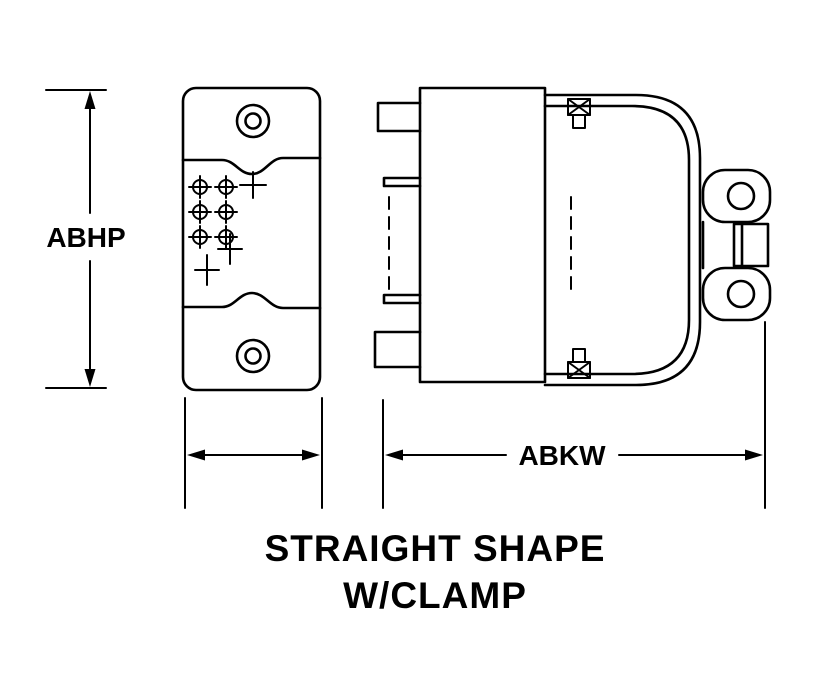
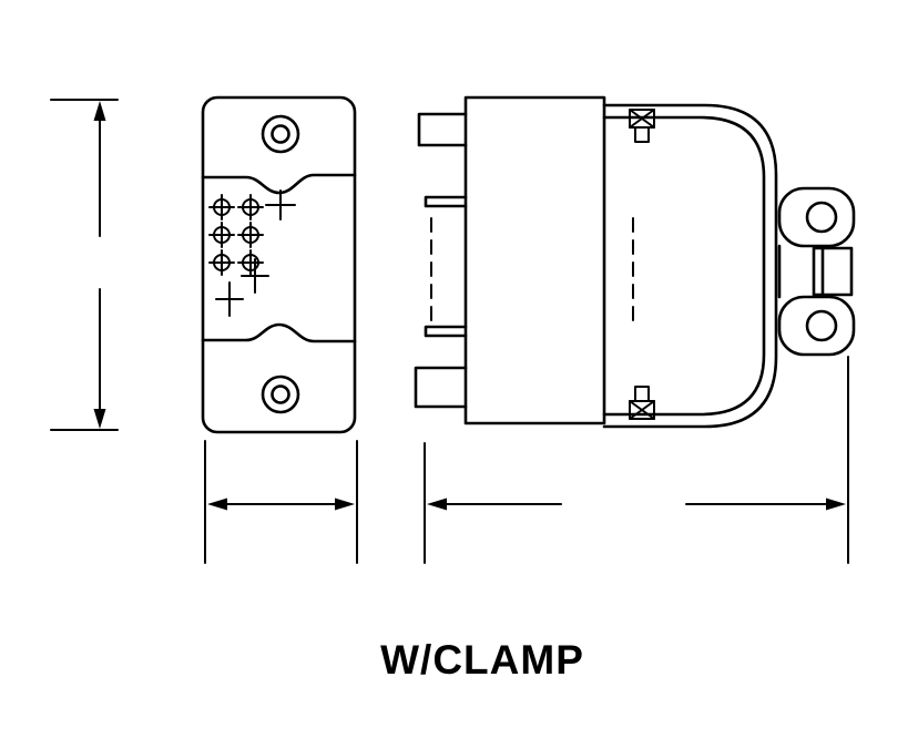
- ABHP
- ABKW
- STRAIGHT SHAPE
  W/CLAMP
